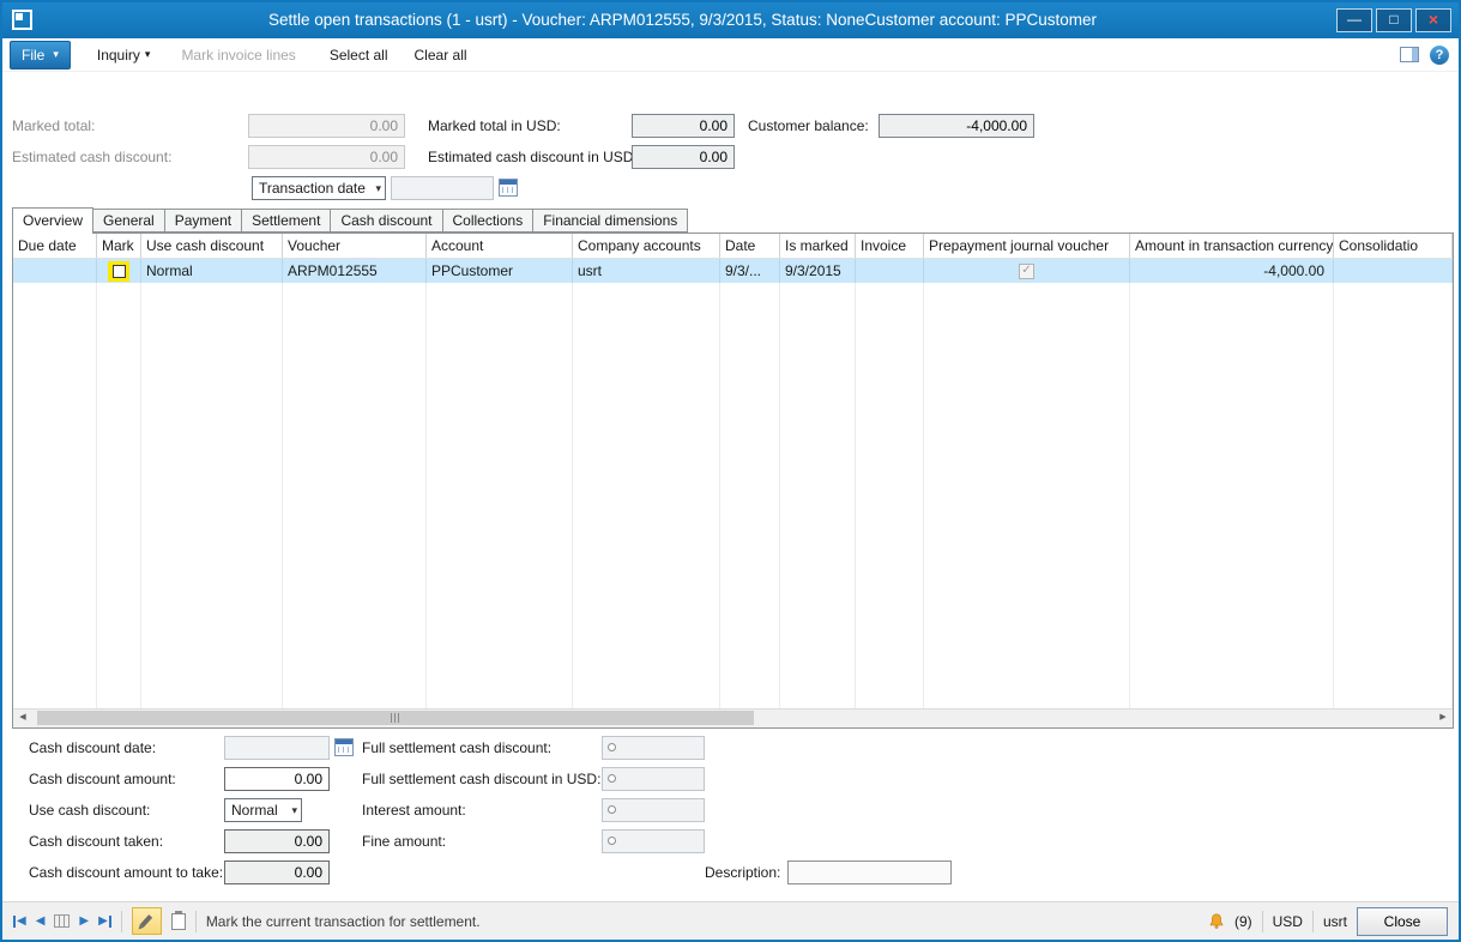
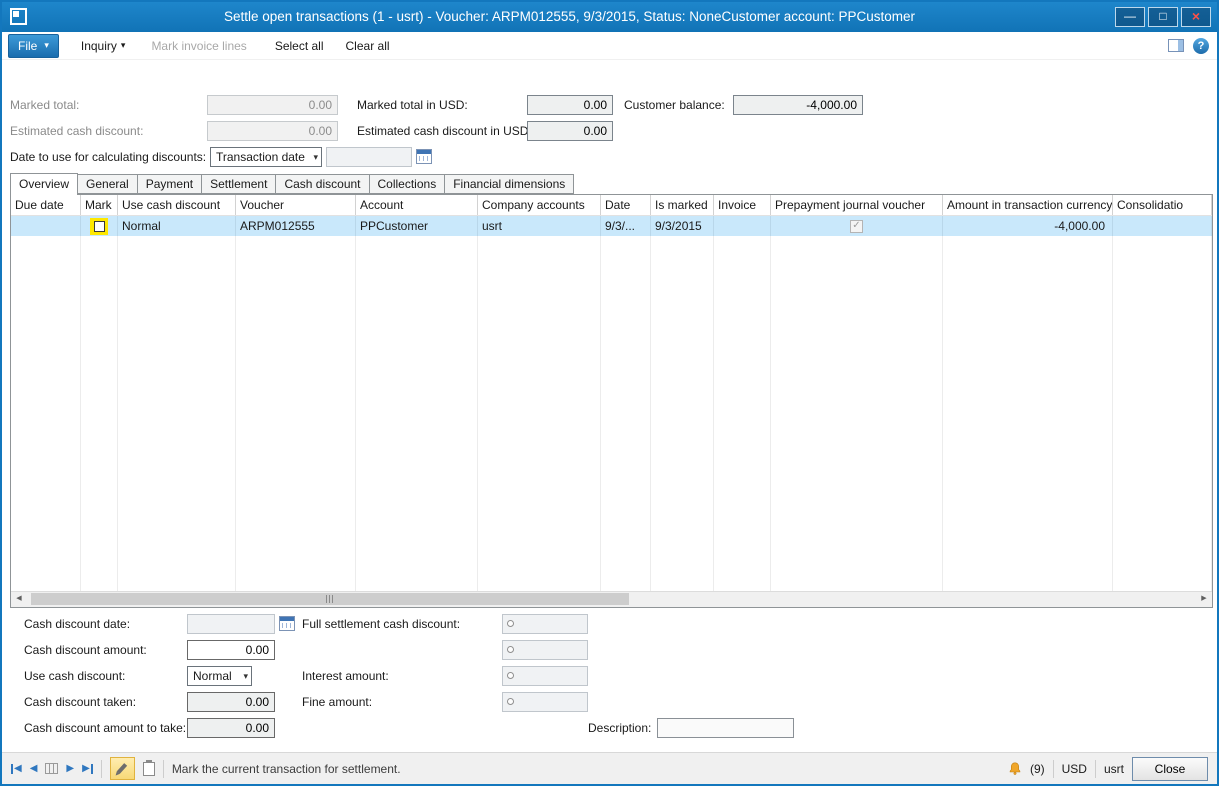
  Settle open transactions (1 - usrt) - Voucher: ARPM012555, 9/3/2015, Status: NoneCustomer account: PPCustomer
  —
  □
  ×
  File
  ▾
  Inquiry
  ▾
  Mark invoice lines
  Select all
  Clear all
  ?
  Marked total:
  0.00
  Marked total in USD:
  0.00
  Customer balance:
  -4,000.00
  Estimated cash discount:
  0.00
  Estimated cash discount in USD
  0.00
+ Date to use for calculating discounts:
  Transaction date
  ▾
  Overview
  General
  Payment
  Settlement
  Cash discount
  Collections
  Financial dimensions
  Due date
  Mark
  Use cash discount
  Voucher
  Account
  Company accounts
  Date
  Is marked
  Invoice
  Prepayment journal voucher
  Amount in transaction currency
  Consolidatio
  Normal
  ARPM012555
  PPCustomer
  usrt
  9/3/...
  9/3/2015
  ✓
  -4,000.00
  Cash discount date:
  Cash discount amount:
  0.00
  Use cash discount:
  Normal
  ▾
  Cash discount taken:
  0.00
  Cash discount amount to take:
  0.00
  Full settlement cash discount:
- Full settlement cash discount in USD:
  Interest amount:
  Fine amount:
  Description:
  ◀
  ◀
  ▶
  ▶
  Mark the current transaction for settlement.
  (9)
  USD
  usrt
  Close
